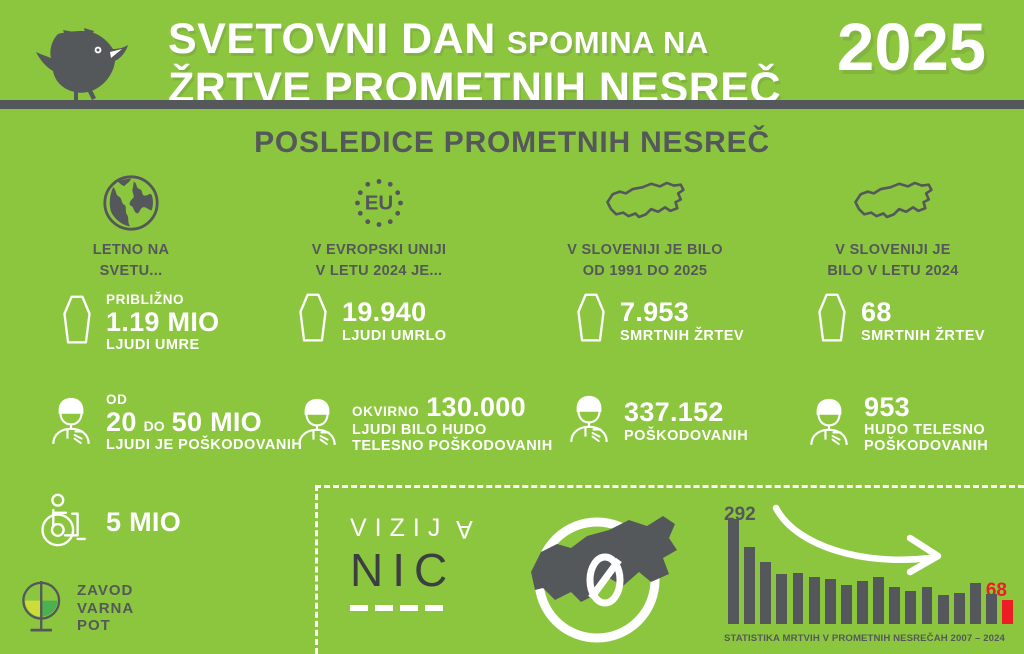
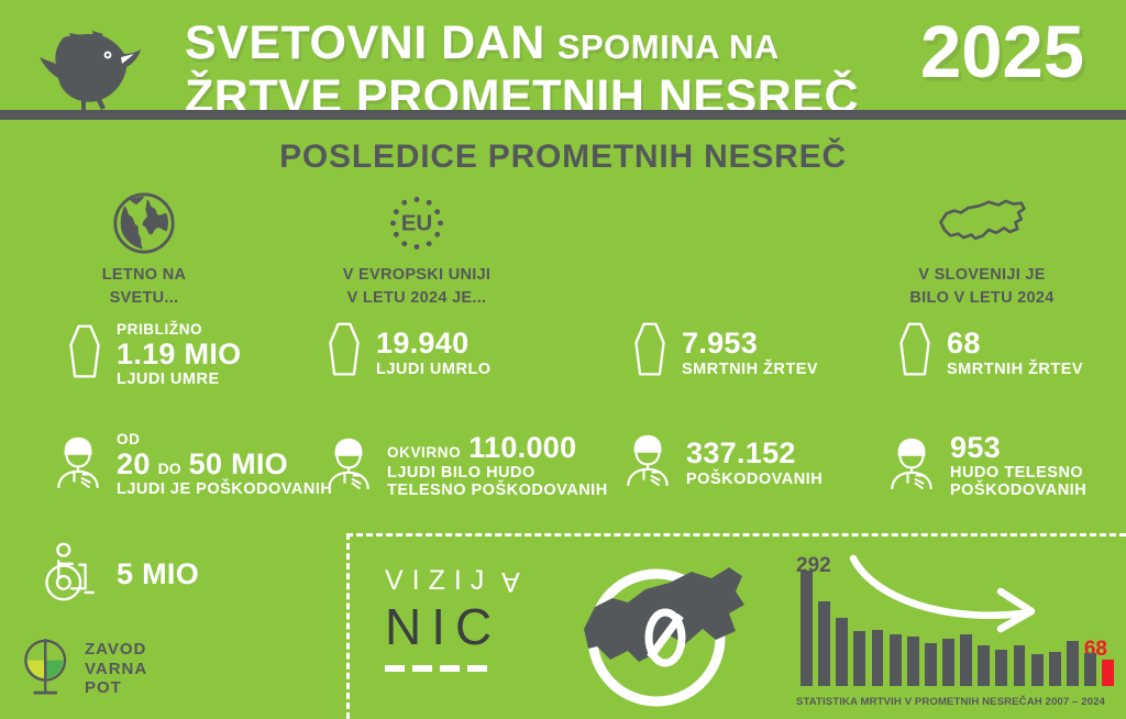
  SVETOVNI DAN SPOMINA NA
  ŽRTVE PROMETNIH NESREČ
  2025
  POSLEDICE PROMETNIH NESREČ
  LETNO NA
  SVETU...
  EU
  V EVROPSKI UNIJI
  V LETU 2024 JE...
- V SLOVENIJI JE BILO
- OD 1991 DO 2025
  V SLOVENIJI JE
  BILO V LETU 2024
  PRIBLIŽNO
  1.19 MIO
  LJUDI UMRE
  19.940
  LJUDI UMRLO
  7.953
  SMRTNIH ŽRTEV
  68
  SMRTNIH ŽRTEV
  OD
  20
  DO
  50 MIO
  LJUDI JE POŠKODOVANIH
  OKVIRNO
- 130.000
+ 110.000
  LJUDI BILO HUDO
  TELESNO POŠKODOVANIH
  337.152
  POŠKODOVANIH
  953
  HUDO TELESNO
  POŠKODOVANIH
  5 MIO
  ZAVOD
  VARNA
  POT
  VIZIJ
  NIC
  292
  68
  STATISTIKA MRTVIH V PROMETNIH NESREČAH 2007 – 2024
